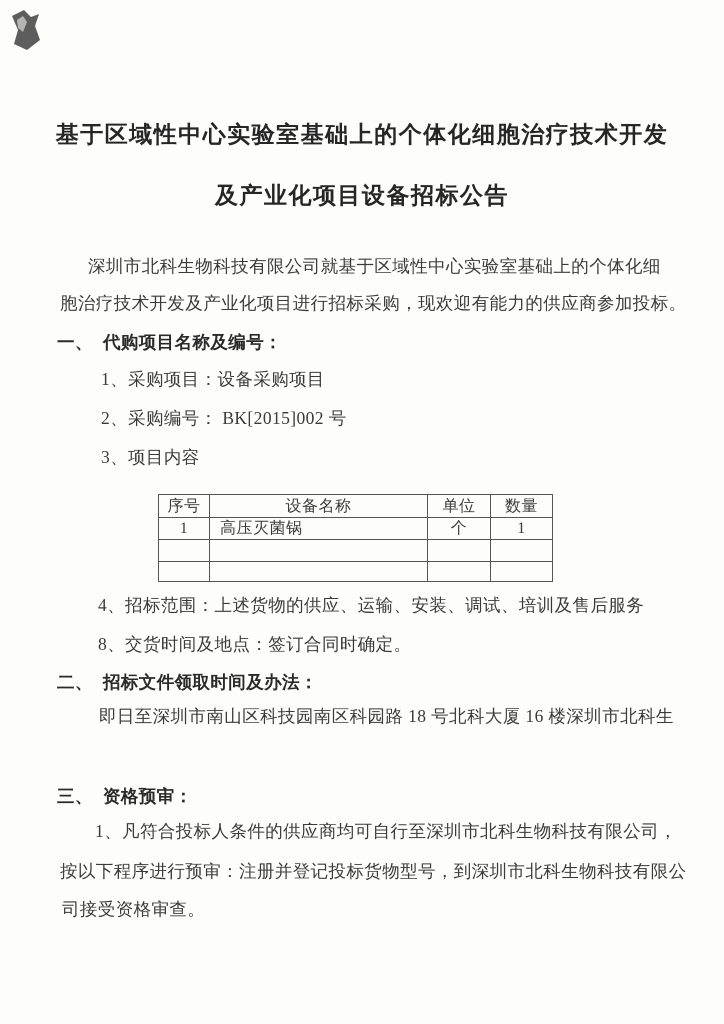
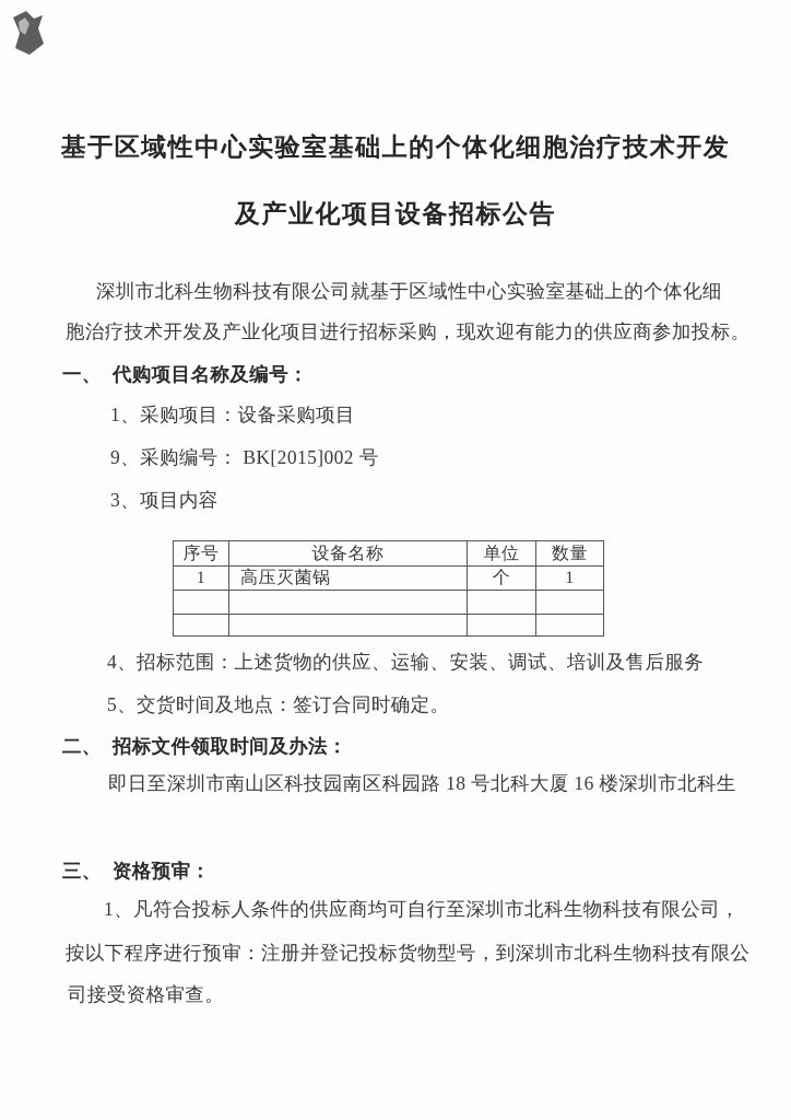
  基于区域性中心实验室基础上的个体化细胞治疗技术开发
  及产业化项目设备招标公告
  深圳市北科生物科技有限公司就基于区域性中心实验室基础上的个体化细
  胞治疗技术开发及产业化项目进行招标采购，现欢迎有能力的供应商参加投标。
  一、 代购项目名称及编号：
  1、采购项目：设备采购项目
- 2、采购编号： BK[2015]002 号
+ 9、采购编号： BK[2015]002 号
  3、项目内容
  序号	设备名称	单位	数量
  1	高压灭菌锅	个	1
  4、招标范围：上述货物的供应、运输、安装、调试、培训及售后服务
- 8、交货时间及地点：签订合同时确定。
+ 5、交货时间及地点：签订合同时确定。
  二、 招标文件领取时间及办法：
  即日至深圳市南山区科技园南区科园路 18 号北科大厦 16 楼深圳市北科生
  三、 资格预审：
  1、凡符合投标人条件的供应商均可自行至深圳市北科生物科技有限公司，
  按以下程序进行预审：注册并登记投标货物型号，到深圳市北科生物科技有限公
  司接受资格审查。
